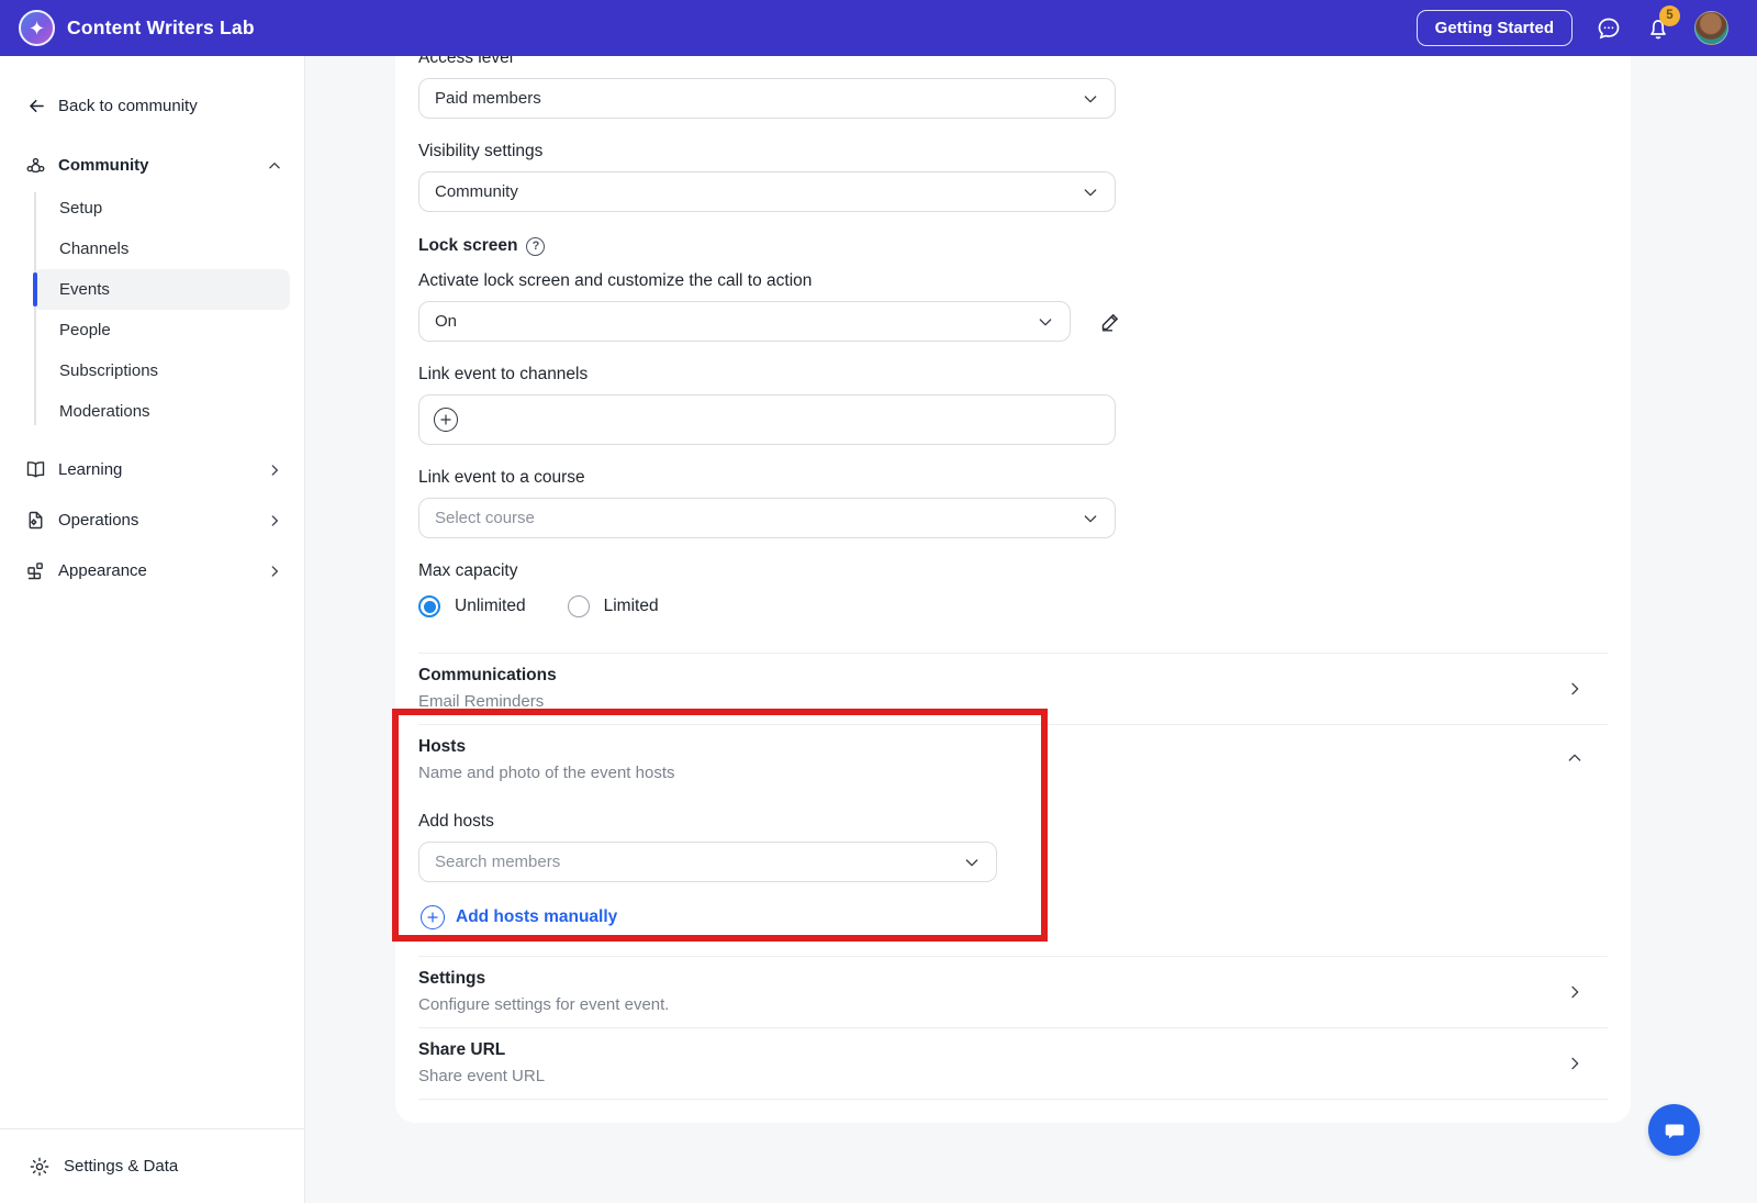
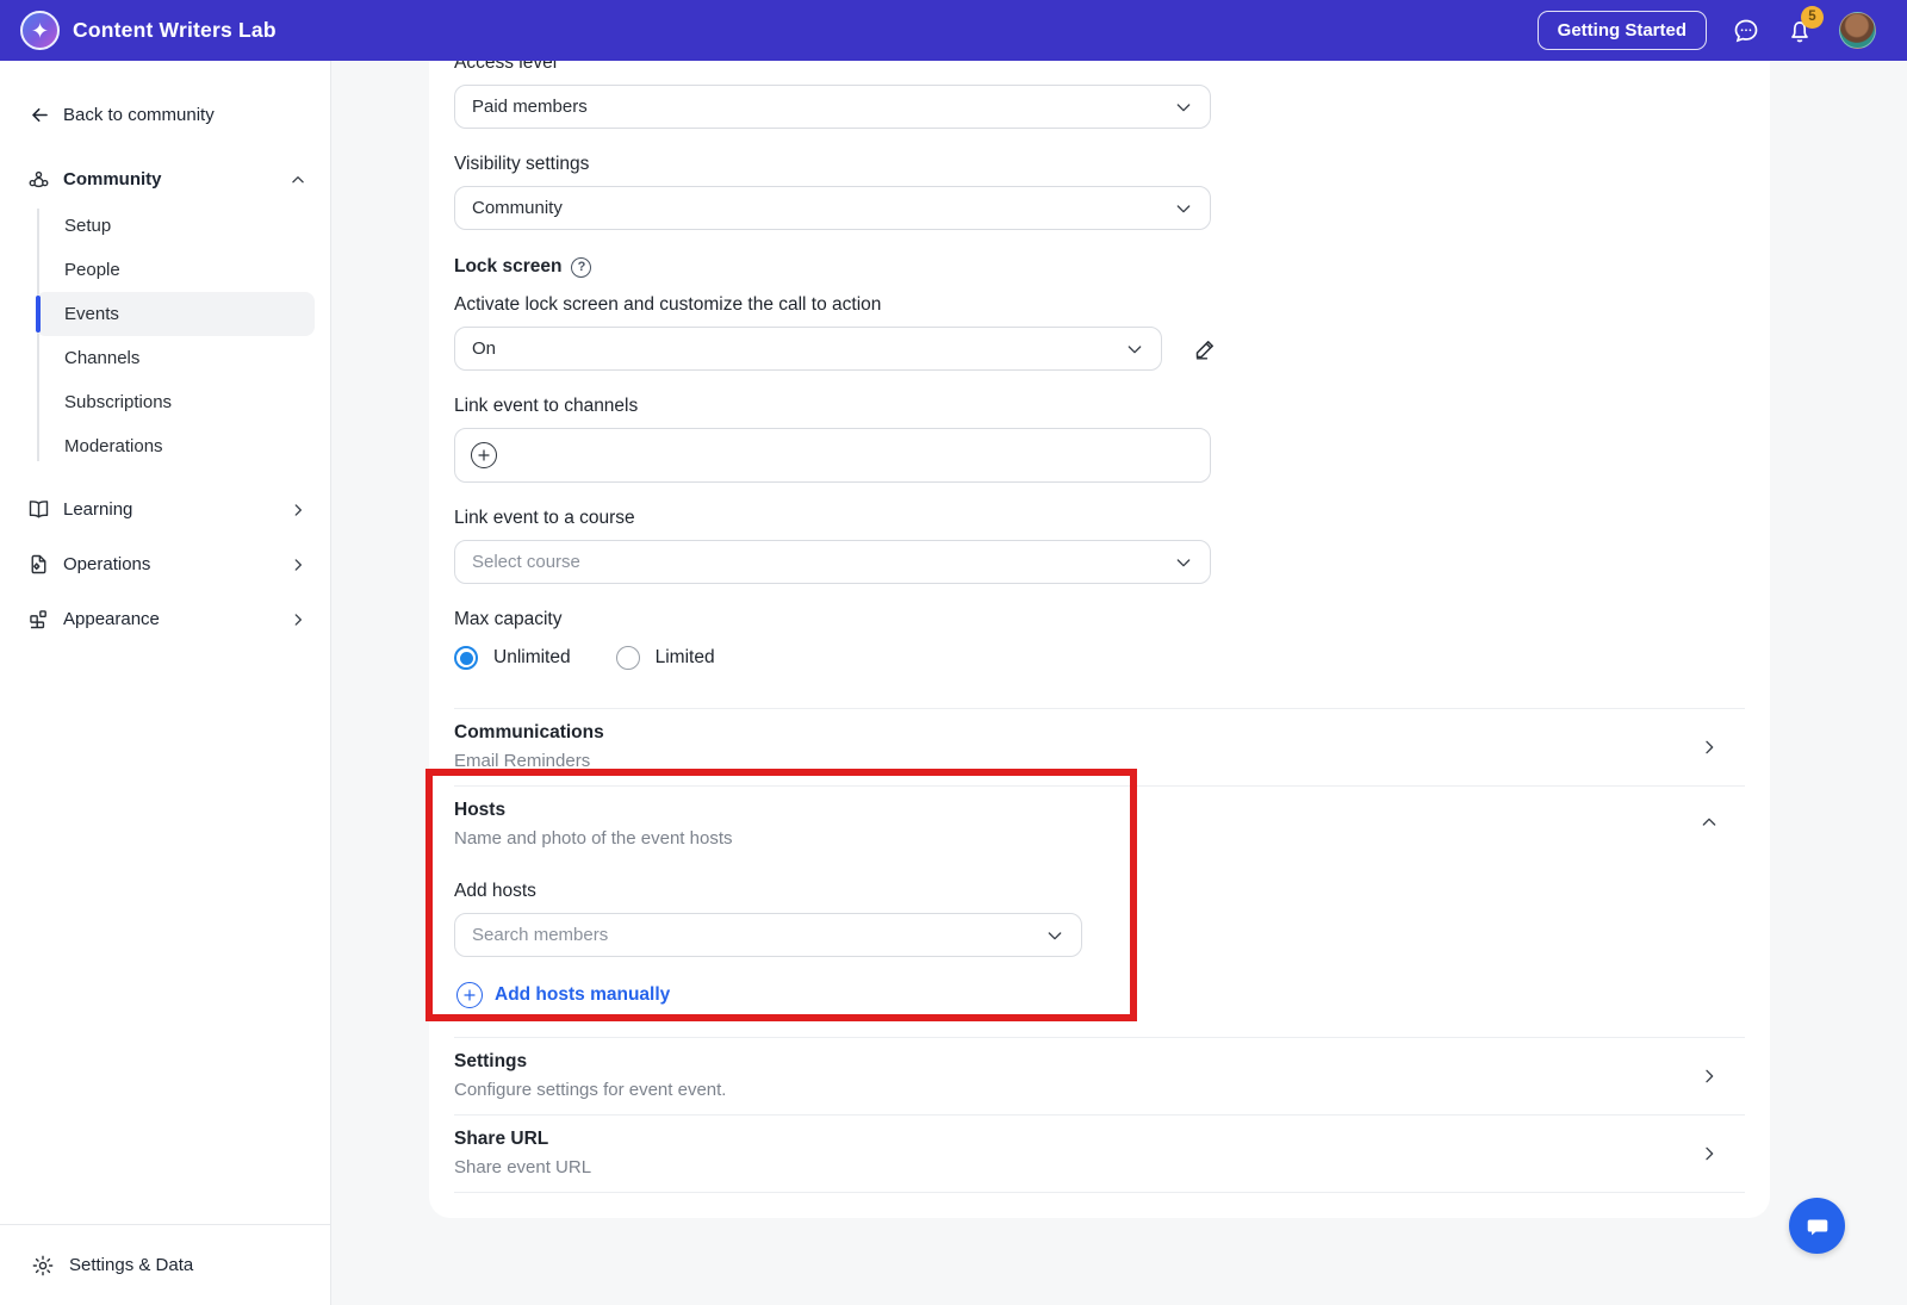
  ✦
  Content Writers Lab
  Getting Started
  5
  Back to community
  Community
  Setup
- Channels
+ People
  Events
- People
+ Channels
  Subscriptions
  Moderations
  Learning
  Operations
  Appearance
  Settings & Data
  Access level
  Paid members
  Visibility settings
  Community
  Lock screen
  ?
  Activate lock screen and customize the call to action
  On
  Link event to channels
  Link event to a course
  Select course
  Max capacity
  Unlimited
  Limited
  Communications
  Email Reminders
  Hosts
  Name and photo of the event hosts
  Add hosts
  Search members
  Add hosts manually
  Settings
  Configure settings for event event.
  Share URL
  Share event URL
